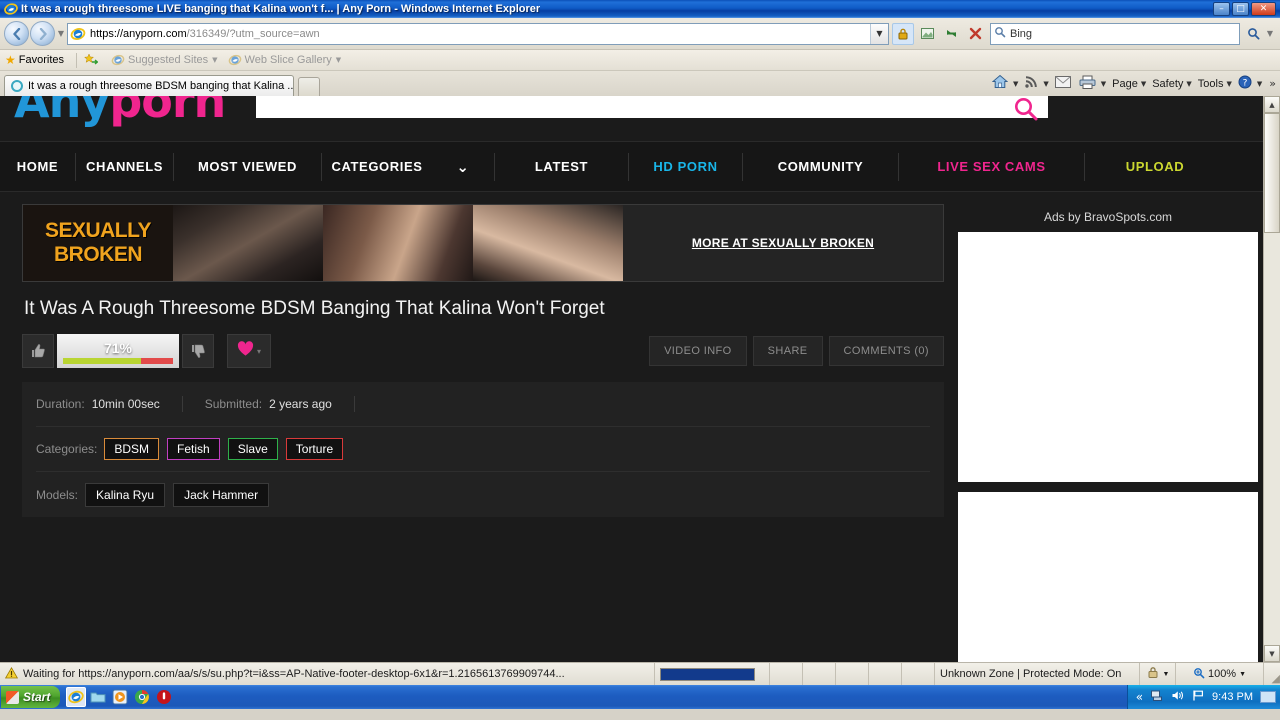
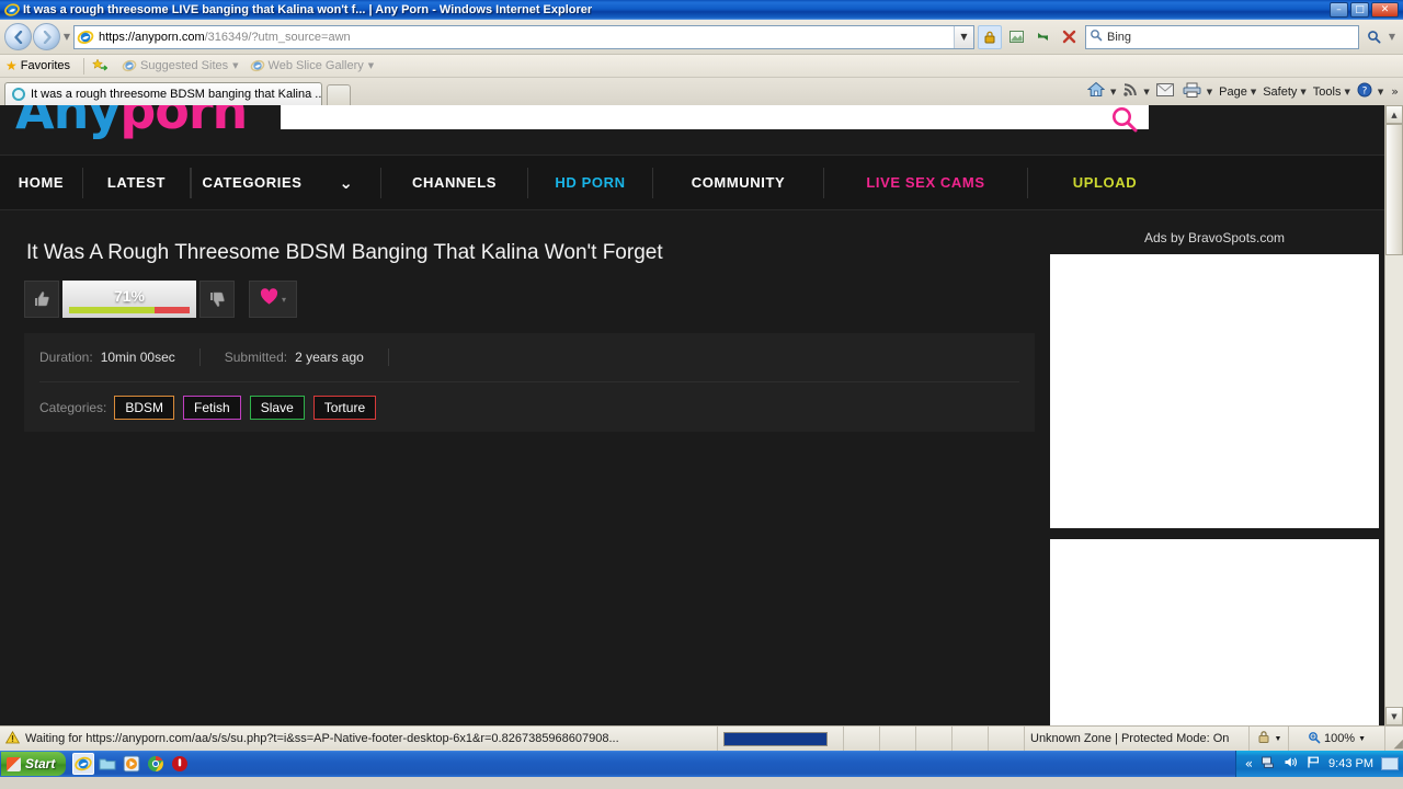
  It was a rough threesome LIVE banging that Kalina won't f... | Any Porn - Windows Internet Explorer
  –
  □
  ✕
  ▼
  https://anyporn.com/316349/?utm_source=awn
  ▼
  Bing
  ▼
  ★
  Favorites
  Suggested Sites
  ▼
  Web Slice Gallery
  ▼
  It was a rough threesome BDSM banging that Kalina ..
  ▼
  ▼
  ▼
  Page
  ▼
  Safety
  ▼
  Tools
  ▼
  ?
  ▼
  »
  Anyporn
  HOME
- CHANNELS
+ LATEST
- MOST VIEWED
  CATEGORIES
  ⌄
- LATEST
+ CHANNELS
  HD PORN
  COMMUNITY
  LIVE SEX CAMS
  UPLOAD
- SEXUALLY
- BROKEN
- MORE AT SEXUALLY BROKEN
  It Was A Rough Threesome BDSM Banging That Kalina Won't Forget
  71%
  ▾
- VIDEO INFO
- SHARE
- COMMENTS (0)
  Duration:
  10min 00sec
  Submitted:
  2 years ago
  Categories:
  BDSM
  Fetish
  Slave
  Torture
- Models:
- Kalina Ryu
- Jack Hammer
  Ads by BravoSpots.com
  ▲
  ▼
- Waiting for https://anyporn.com/aa/s/s/su.php?t=i&ss=AP-Native-footer-desktop-6x1&r=1.2165613769909744...
+ Waiting for https://anyporn.com/aa/s/s/su.php?t=i&ss=AP-Native-footer-desktop-6x1&r=0.8267385968607908...
  Unknown Zone | Protected Mode: On
  100%
  ◢
  Start
  «
  9:43 PM
